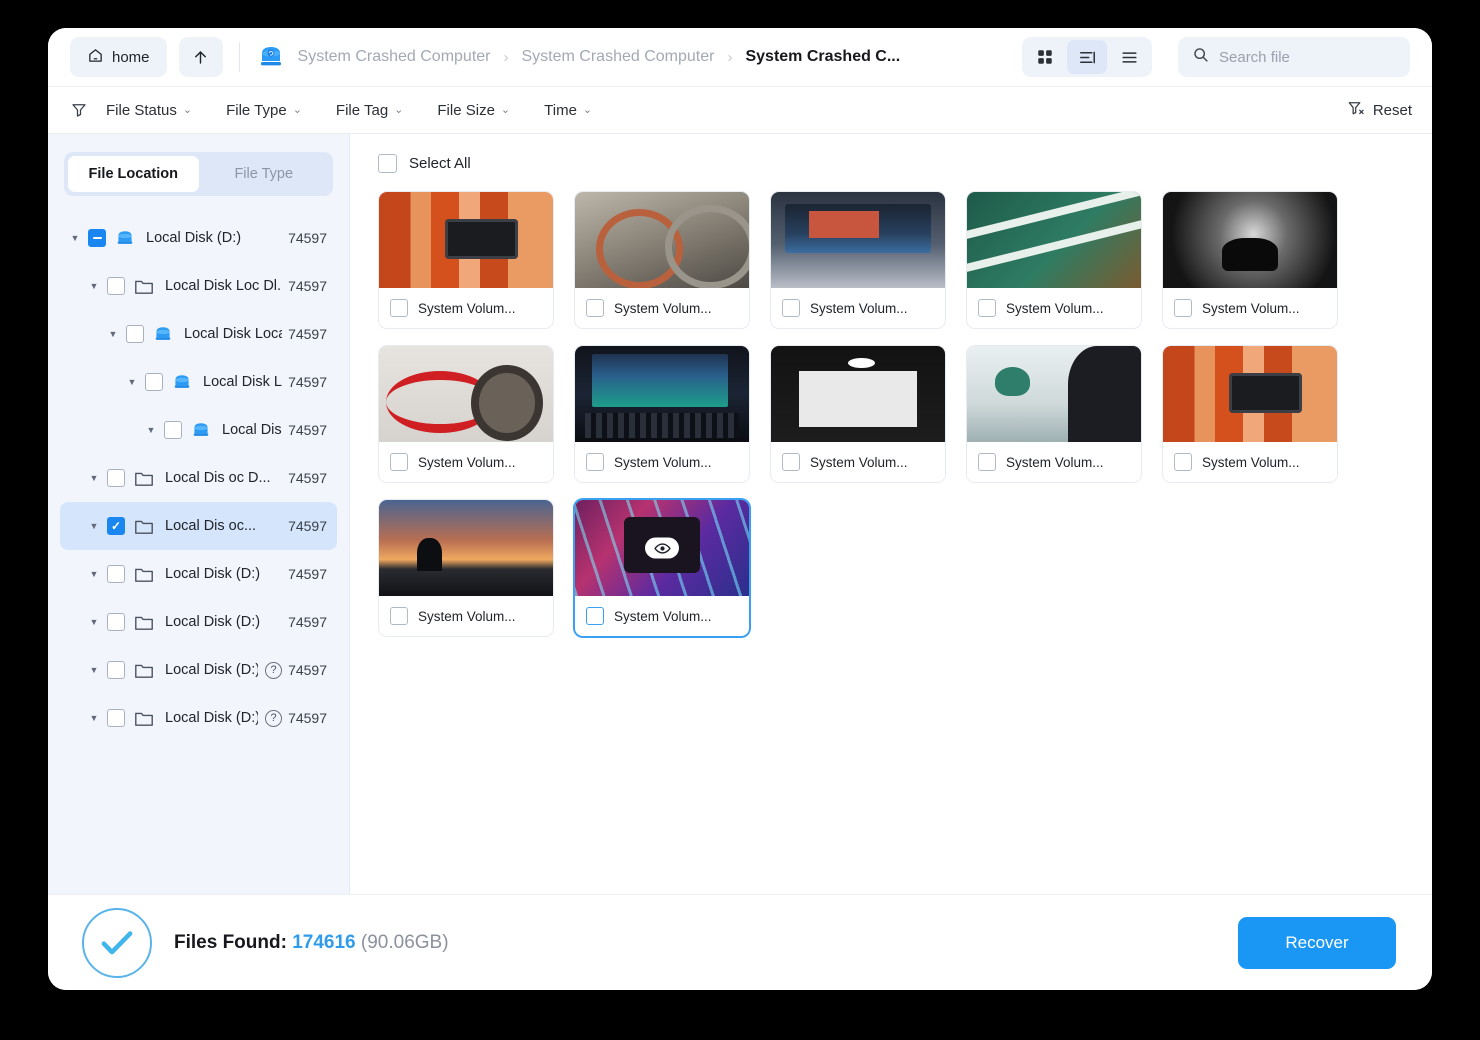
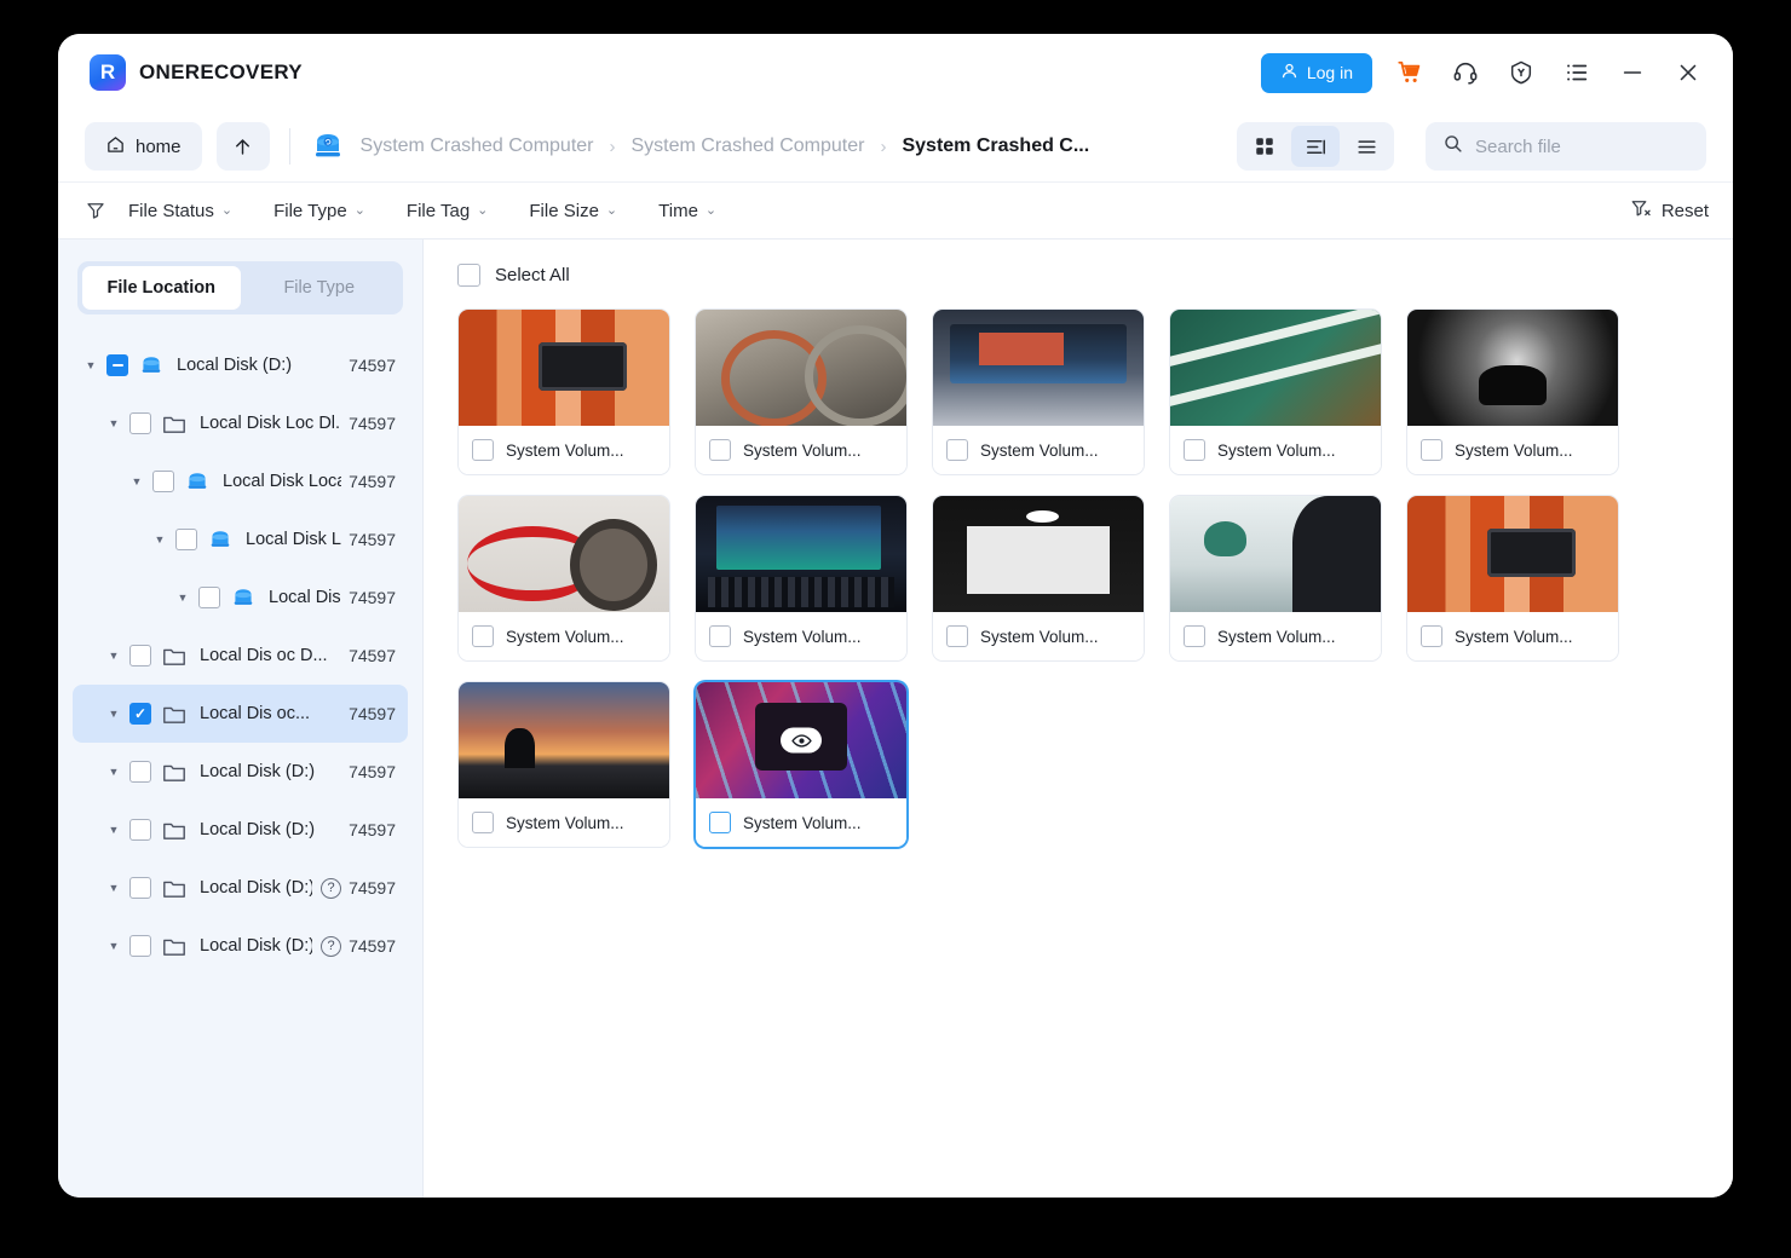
+ R
+ ONERECOVERY
+ Log in
  home
  System Crashed Computer
  ›
  System Crashed Computer
  ›
  System Crashed C...
  Search file
  File Status
  ⌄
  File Type
  ⌄
  File Tag
  ⌄
  File Size
  ⌄
  Time
  ⌄
  Reset
  File Location
  File Type
  ▼
  Local Disk (D:)
  74597
  ▼
  Local Disk Loc Dl.
  74597
  ▼
  Local Disk Loc
  74597
  ▼
  74597
  ▼
  74597
  ▼
  Local Dis oc D...
  74597
  ▼
  ✓
  Local Dis oc...
  74597
  ▼
  Local Disk (D:)
  74597
  ▼
  Local Disk (D:)
  74597
  ▼
  Local Disk (D:)
  ?
  74597
  ▼
  Local Disk (D:)
  ?
  74597
  Select All
  System Volum...
  System Volum...
  System Volum...
  System Volum...
  System Volum...
  System Volum...
  System Volum...
  System Volum...
  System Volum...
  System Volum...
  System Volum...
  System Volum...
- Files Found: 174616 (90.06GB)
- Recover
